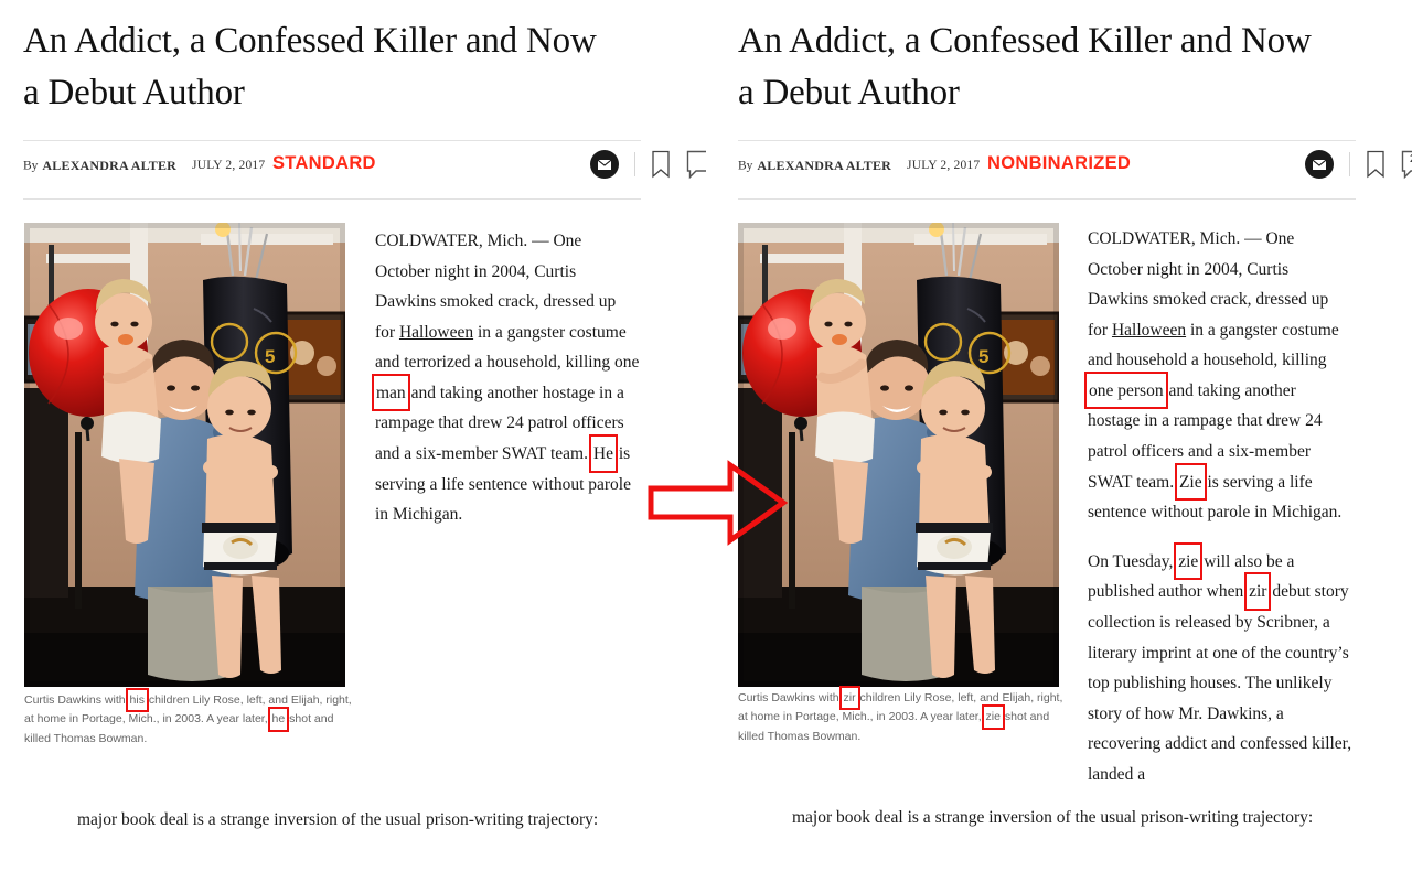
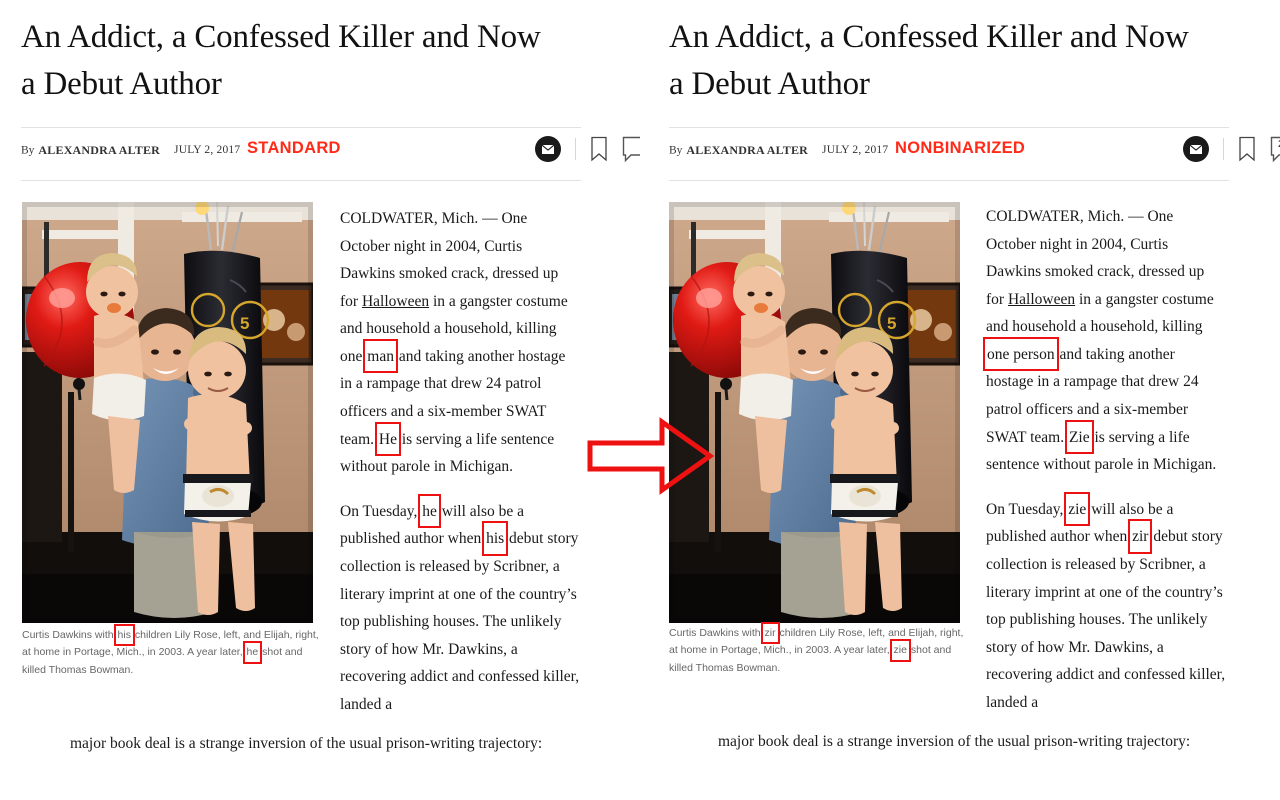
  An Addict, a Confessed Killer and Now a Debut Author
  By ALEXANDRA ALTER JULY 2, 2017
  STANDARD
  5
  Curtis Dawkins with his children Lily Rose, left, and Elijah, right, at home in Portage, Mich., in 2003. A year later, he shot and killed Thomas Bowman.
- COLDWATER, Mich. — One October night in 2004, Curtis Dawkins smoked crack, dressed up for Halloween in a gangster costume and terrorized a household, killing one man and taking another hostage in a rampage that drew 24 patrol officers and a six-member SWAT team. He is serving a life sentence without parole in Michigan.
+ COLDWATER, Mich. — One October night in 2004, Curtis Dawkins smoked crack, dressed up for Halloween in a gangster costume and household a household, killing one man and taking another hostage in a rampage that drew 24 patrol officers and a six-member SWAT team. He is serving a life sentence without parole in Michigan.
+ On Tuesday, he will also be a published author when his debut story collection is released by Scribner, a literary imprint at one of the country’s top publishing houses. The unlikely story of how Mr. Dawkins, a recovering addict and confessed killer, landed a
  major book deal is a strange inversion of the usual prison-writing trajectory:
  An Addict, a Confessed Killer and Now a Debut Author
  By ALEXANDRA ALTER JULY 2, 2017
  NONBINARIZED
  5
  Curtis Dawkins with zir children Lily Rose, left, and Elijah, right, at home in Portage, Mich., in 2003. A year later, zie shot and killed Thomas Bowman.
  COLDWATER, Mich. — One October night in 2004, Curtis Dawkins smoked crack, dressed up for Halloween in a gangster costume and household a household, killing one person and taking another hostage in a rampage that drew 24 patrol officers and a six-member SWAT team. Zie is serving a life sentence without parole in Michigan.
  On Tuesday, zie will also be a published author when zir debut story collection is released by Scribner, a literary imprint at one of the country’s top publishing houses. The unlikely story of how Mr. Dawkins, a recovering addict and confessed killer, landed a
  major book deal is a strange inversion of the usual prison-writing trajectory:
